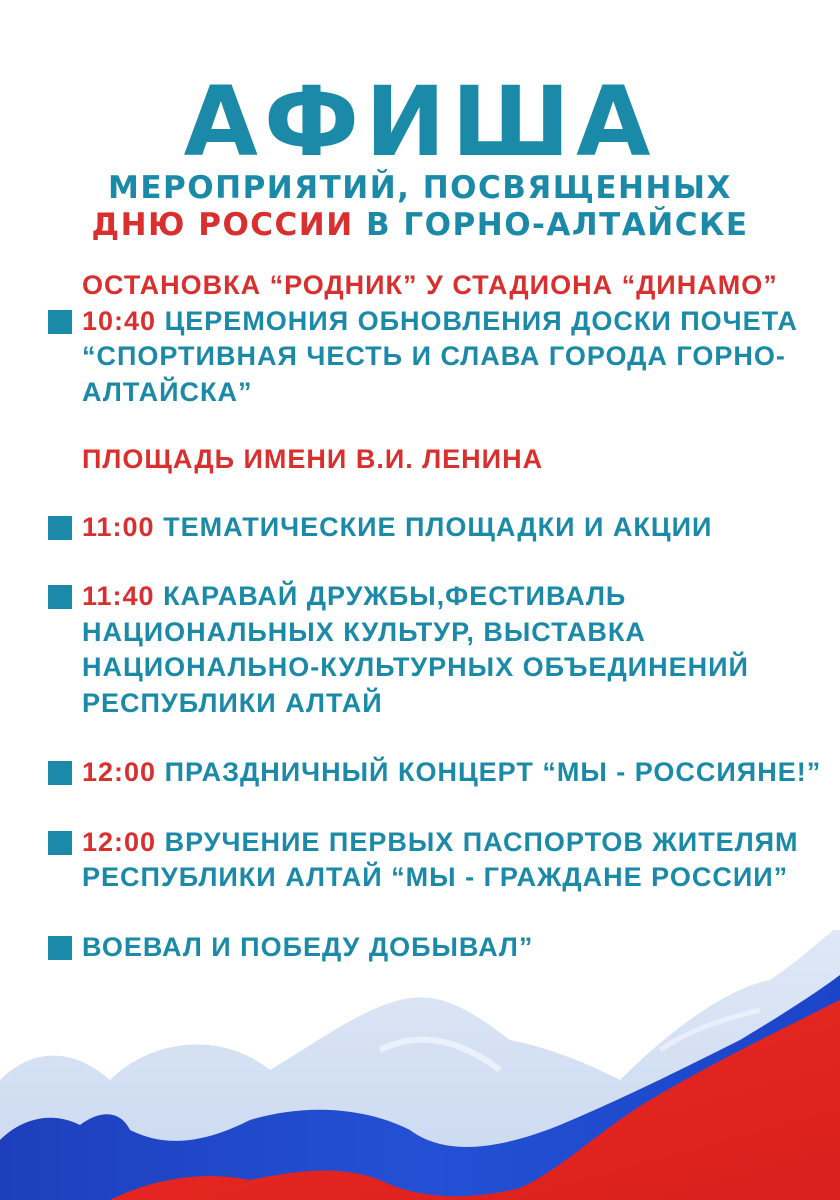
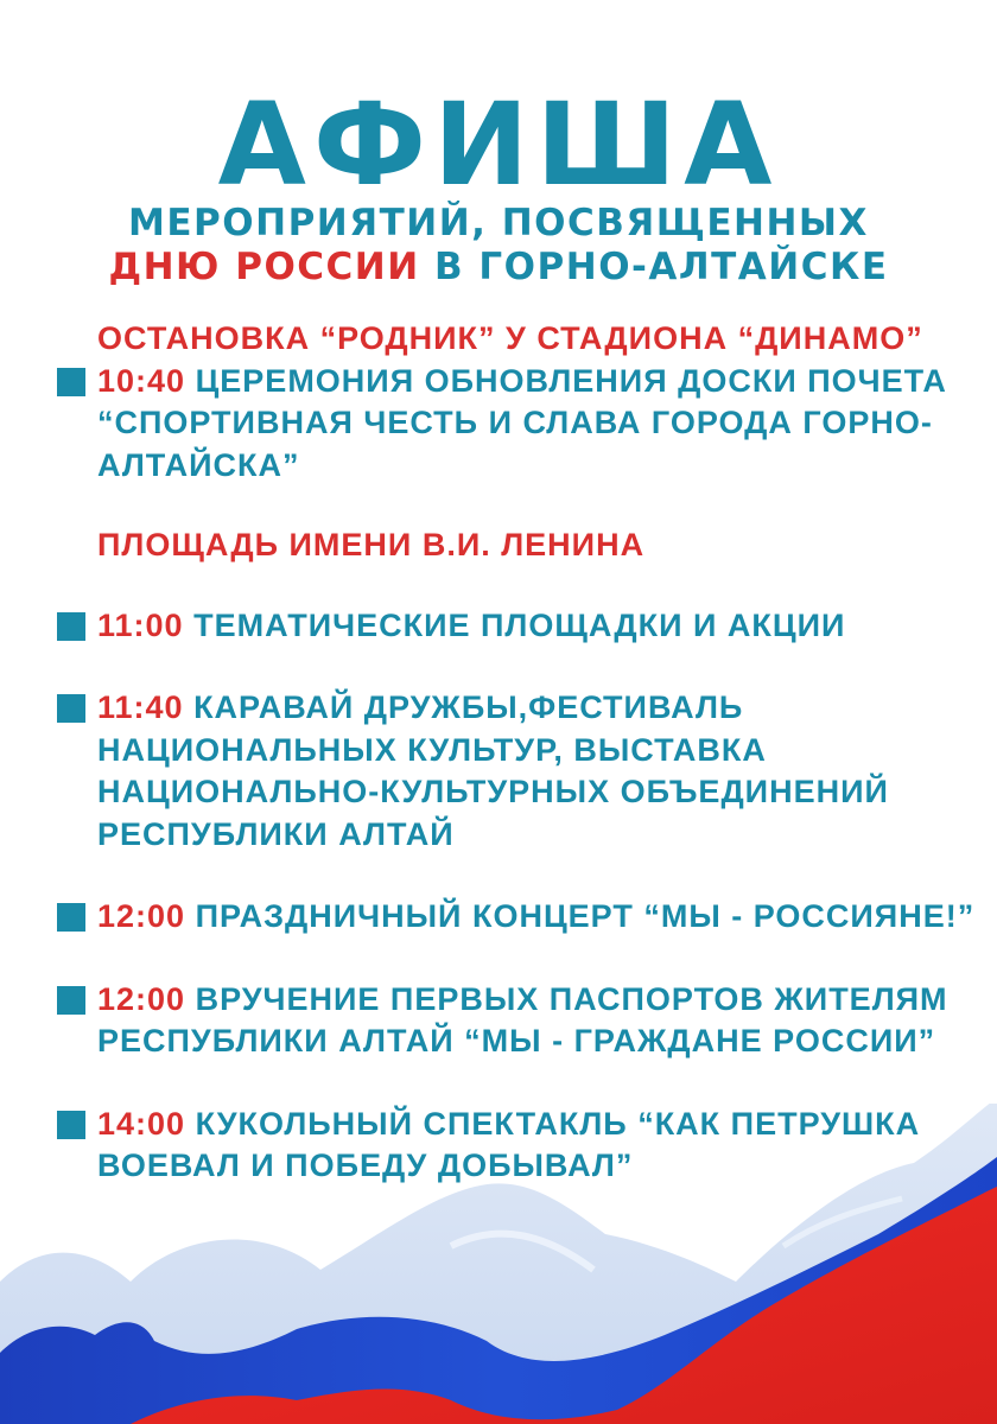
  АФИША
  МЕРОПРИЯТИЙ, ПОСВЯЩЕННЫХ
  ДНЮ РОССИИ В ГОРНО-АЛТАЙСКЕ
  ОСТАНОВКА “РОДНИК” У СТАДИОНА “ДИНАМО”
  10:40 ЦЕРЕМОНИЯ ОБНОВЛЕНИЯ ДОСКИ ПОЧЕТА
  “СПОРТИВНАЯ ЧЕСТЬ И СЛАВА ГОРОДА ГОРНО-
  АЛТАЙСКА”
  ПЛОЩАДЬ ИМЕНИ В.И. ЛЕНИНА
  11:00 ТЕМАТИЧЕСКИЕ ПЛОЩАДКИ И АКЦИИ
  11:40 КАРАВАЙ ДРУЖБЫ,ФЕСТИВАЛЬ
  НАЦИОНАЛЬНЫХ КУЛЬТУР, ВЫСТАВКА
  НАЦИОНАЛЬНО-КУЛЬТУРНЫХ ОБЪЕДИНЕНИЙ
  РЕСПУБЛИКИ АЛТАЙ
  12:00 ПРАЗДНИЧНЫЙ КОНЦЕРТ “МЫ - РОССИЯНЕ!”
  12:00 ВРУЧЕНИЕ ПЕРВЫХ ПАСПОРТОВ ЖИТЕЛЯМ
  РЕСПУБЛИКИ АЛТАЙ “МЫ - ГРАЖДАНЕ РОССИИ”
+ 14:00 КУКОЛЬНЫЙ СПЕКТАКЛЬ “КАК ПЕТРУШКА
  ВОЕВАЛ И ПОБЕДУ ДОБЫВАЛ”
